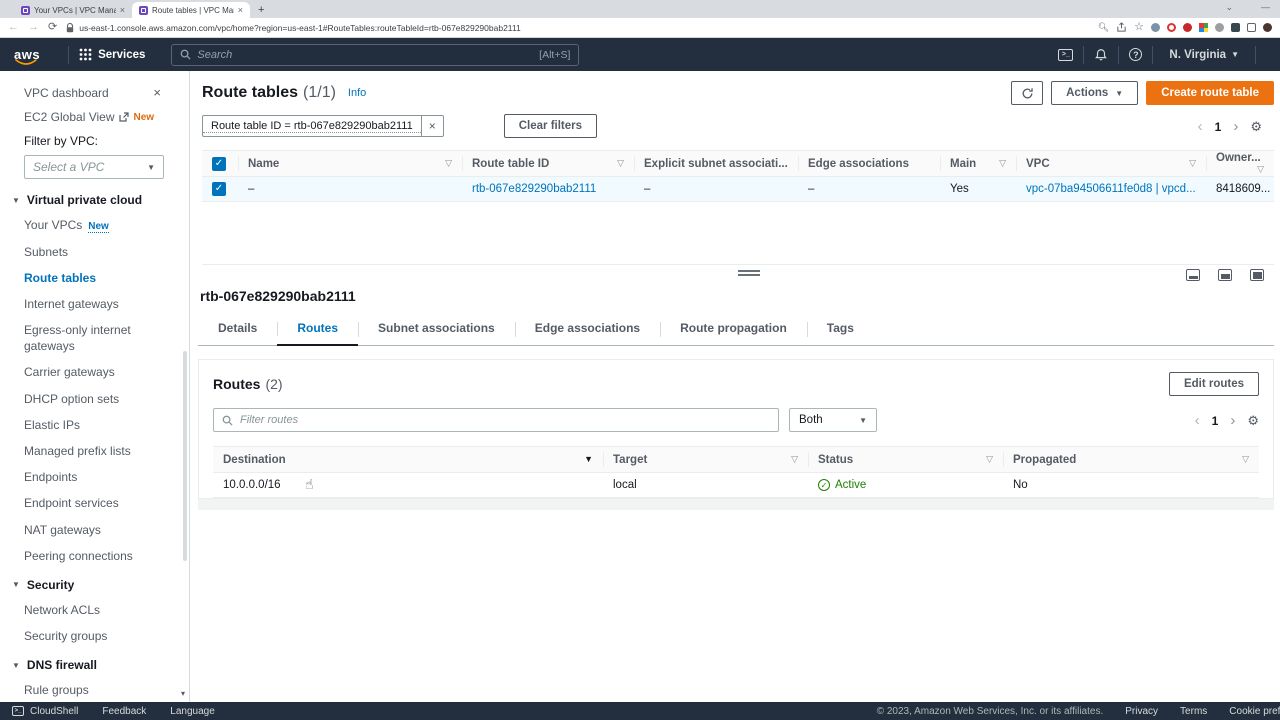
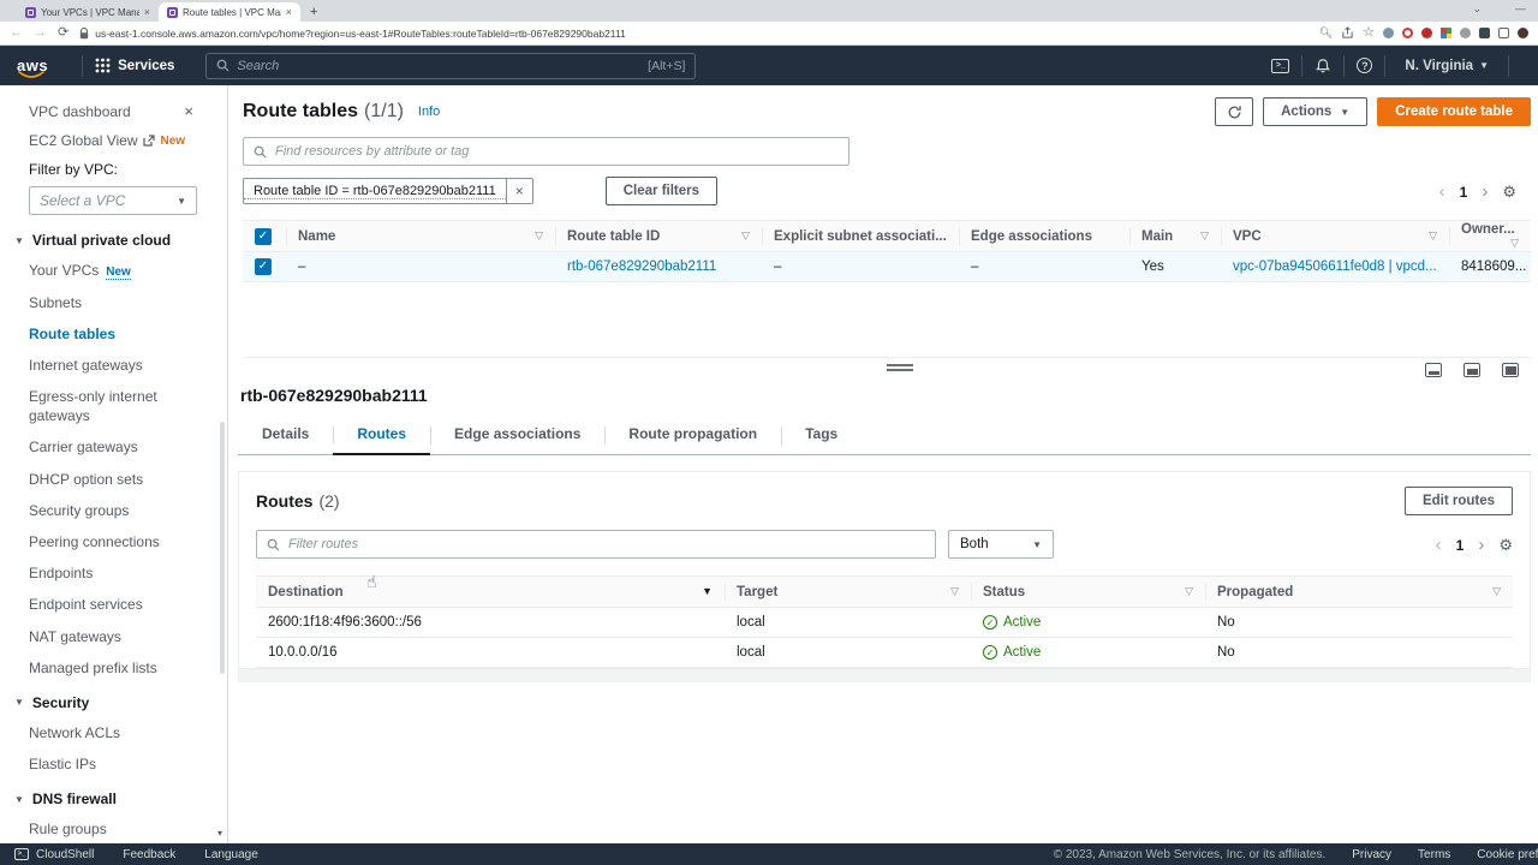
  ×
  Route tables | VPC Ma
  ×
  +
  ⌄
  —
  ←
  →
  ⟳
  us-east-1.console.aws.amazon.com/vpc/home?region=us-east-1#RouteTables:routeTableId=rtb-067e829290bab2111
  🔍︎
  ☆
  aws
  Services
  Search
  [Alt+S]
  ?
  N. Virginia
  ▼
  VPC dashboard
  ×
  EC2 Global View
  New
  Filter by VPC:
  Select a VPC
  ▼
  ▼
  Virtual private cloud
  Your VPCs New
  Subnets
  Route tables
  Internet gateways
  Egress-only internet gateways
  Carrier gateways
  DHCP option sets
- Elastic IPs
+ Security groups
- Managed prefix lists
+ Peering connections
  Endpoints
  Endpoint services
  NAT gateways
- Peering connections
+ Managed prefix lists
  ▼
  Security
  Network ACLs
- Security groups
+ Elastic IPs
  ▼
  DNS firewall
  Rule groups
  ▾
  Route tables
  (1/1)
  Info
  Actions
  ▼
  Create route table
+ Find resources by attribute or tag
  Route table ID = rtb-067e829290bab2111
  ×
  Clear filters
  ‹
  1
  ›
  ⚙
  ✓	Name ▽	Route table ID ▽	Explicit subnet associati...	Edge associations	Main ▽	VPC ▽	Owner...▽
  ✓	–	rtb-067e829290bab2111	–	–	Yes	vpc-07ba94506611fe0d8 | vpcd...	8418609...
  rtb-067e829290bab2111
  Details
  Routes
- Subnet associations
  Edge associations
  Route propagation
  Tags
  Routes
  (2)
  Edit routes
  Filter routes
  Both
  ▼
  ‹
  1
  ›
  ⚙
  Destination ▼	Target ▽	Status ▽	Propagated ▽
+ 2600:1f18:4f96:3600::/56	local	✓ Active	No
  10.0.0.0/16	local	✓ Active	No
  ☝
  CloudShell
  Feedback
  Language
  © 2023, Amazon Web Services, Inc. or its affiliates.
  Privacy
  Terms
